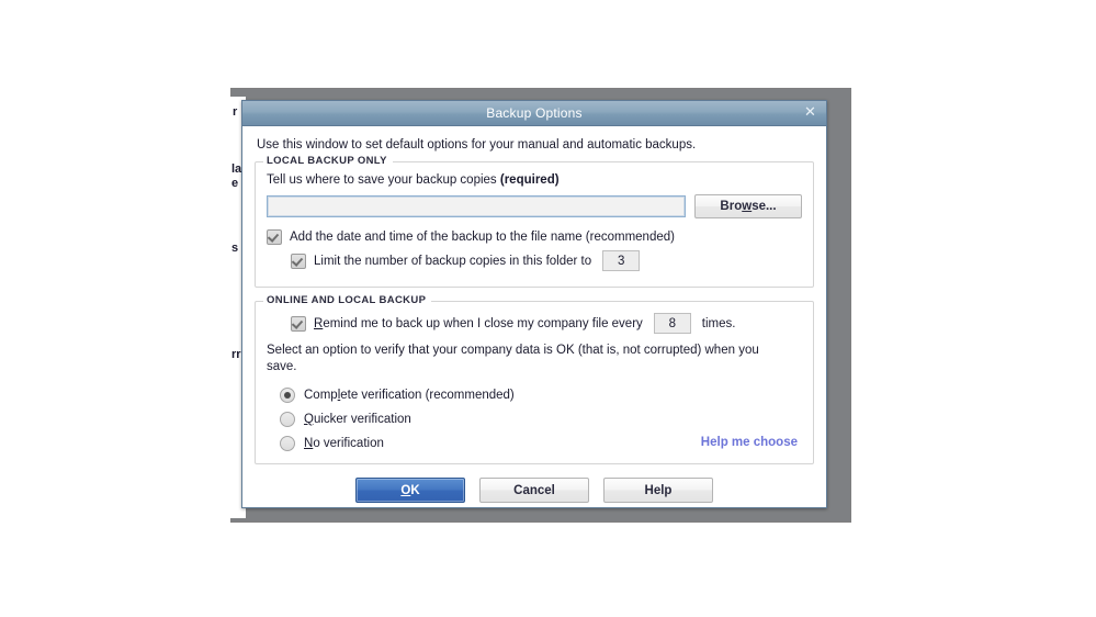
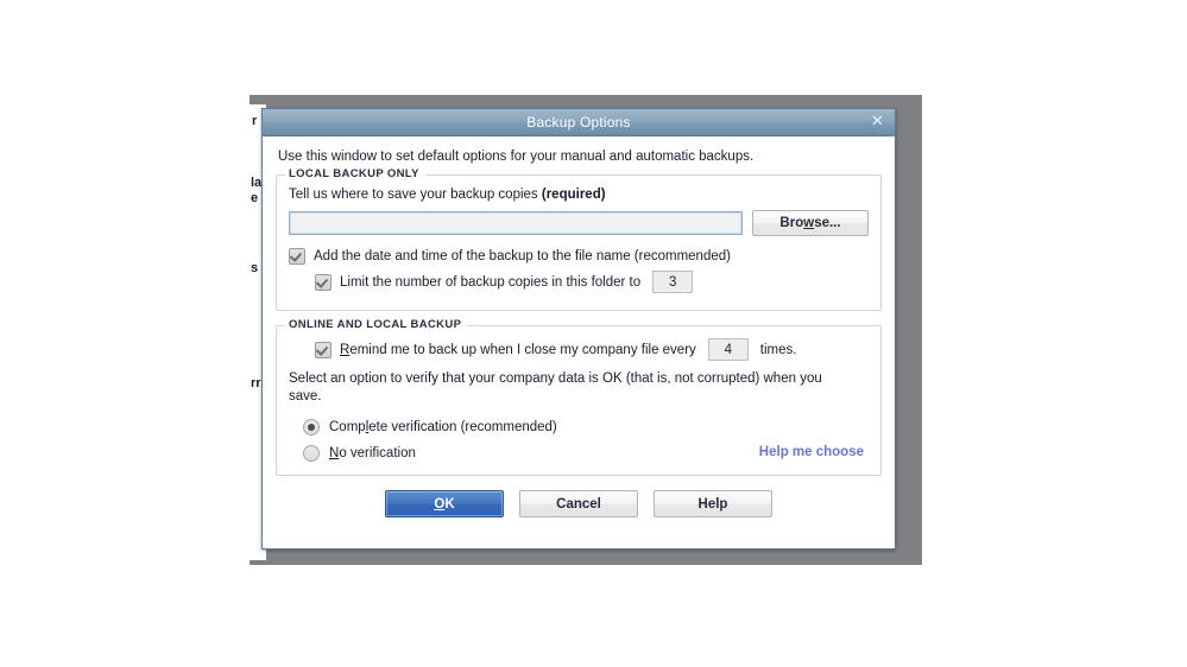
  r
  la
  e
  s
  rr
  Backup Options
  ✕
  Use this window to set default options for your manual and automatic backups.
  LOCAL BACKUP ONLY
  Tell us where to save your backup copies (required)
  Browse...
  Add the date and time of the backup to the file name (recommended)
  Limit the number of backup copies in this folder to
  3
  ONLINE AND LOCAL BACKUP
  Remind me to back up when I close my company file every
- 8
+ 4
  times.
  Select an option to verify that your company data is OK (that is, not corrupted) when you save.
  Complete verification (recommended)
- Quicker verification
  No verification
  Help me choose
  OK
  Cancel
  Help
